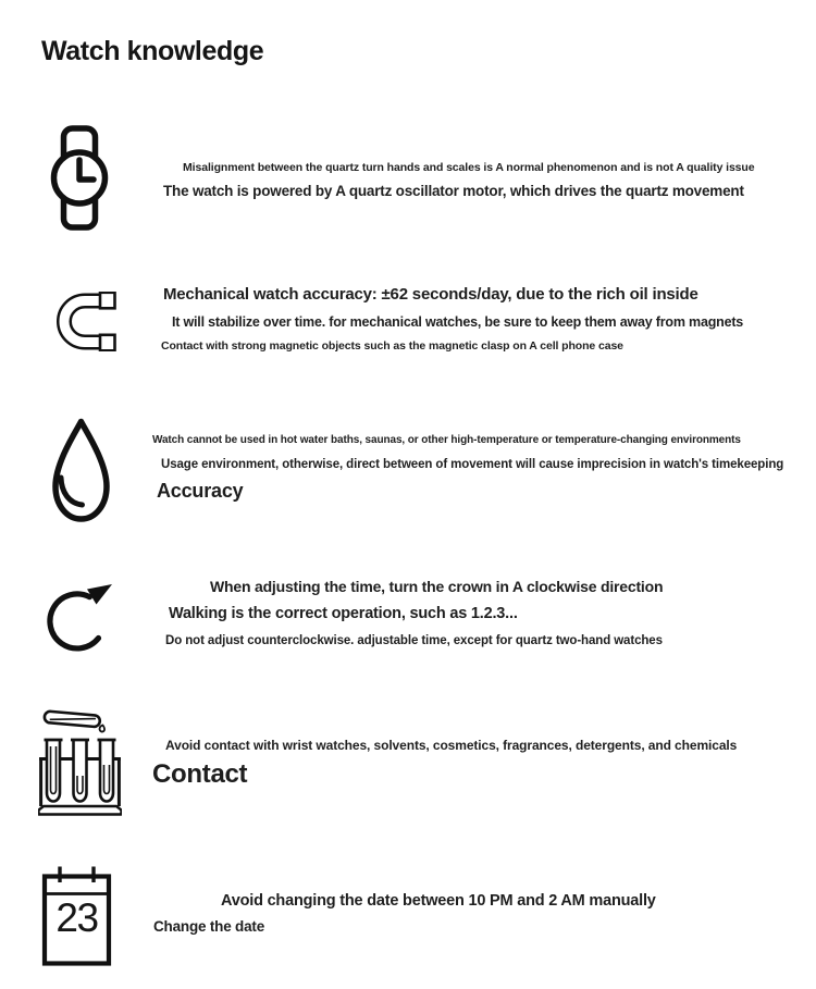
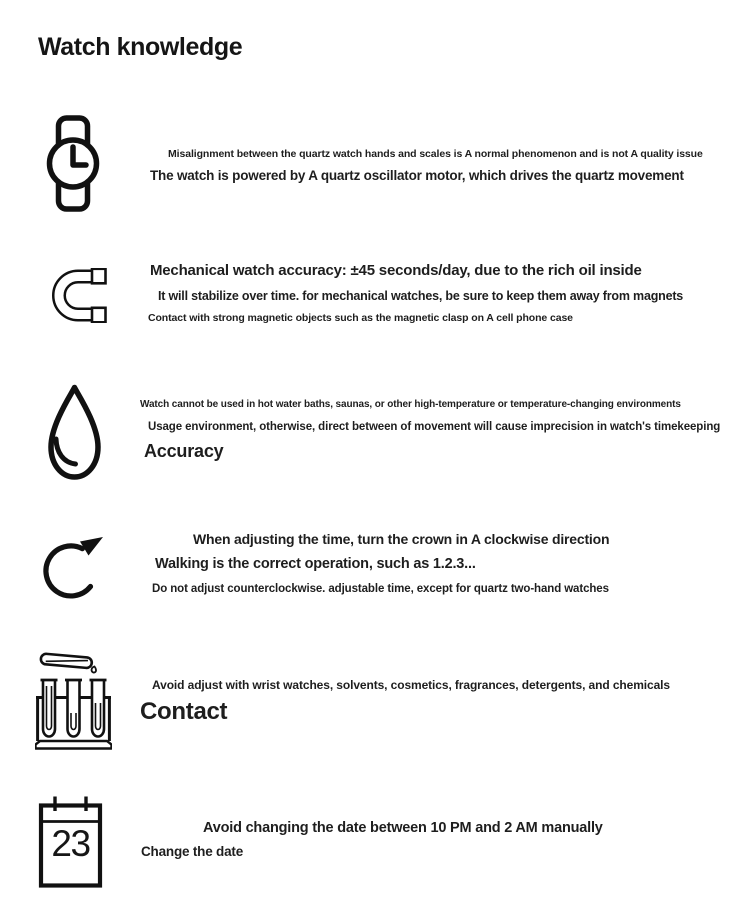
  Watch knowledge
- Misalignment between the quartz turn hands and scales is A normal phenomenon and is not A quality issue
+ Misalignment between the quartz watch hands and scales is A normal phenomenon and is not A quality issue
  The watch is powered by A quartz oscillator motor, which drives the quartz movement
- Mechanical watch accuracy: ±62 seconds/day, due to the rich oil inside
+ Mechanical watch accuracy: ±45 seconds/day, due to the rich oil inside
  It will stabilize over time. for mechanical watches, be sure to keep them away from magnets
  Contact with strong magnetic objects such as the magnetic clasp on A cell phone case
  Watch cannot be used in hot water baths, saunas, or other high-temperature or temperature-changing environments
  Usage environment, otherwise, direct between of movement will cause imprecision in watch's timekeeping
  Accuracy
  When adjusting the time, turn the crown in A clockwise direction
  Walking is the correct operation, such as 1.2.3...
  Do not adjust counterclockwise. adjustable time, except for quartz two-hand watches
- Avoid contact with wrist watches, solvents, cosmetics, fragrances, detergents, and chemicals
+ Avoid adjust with wrist watches, solvents, cosmetics, fragrances, detergents, and chemicals
  Contact
  23
  Avoid changing the date between 10 PM and 2 AM manually
  Change the date
